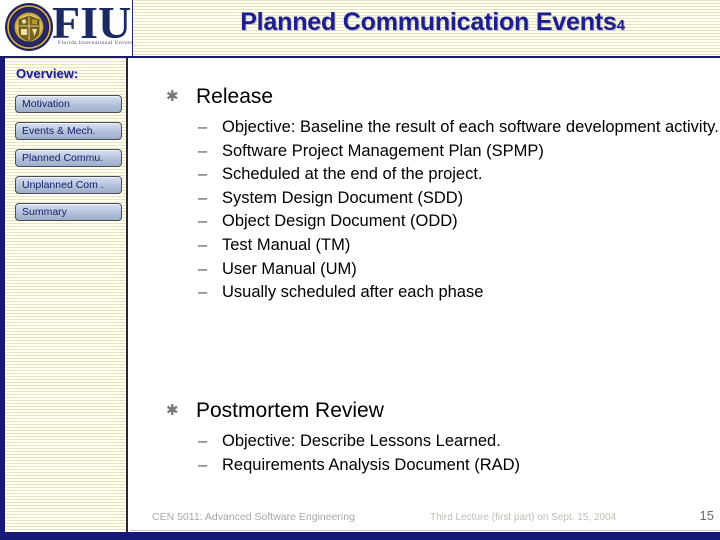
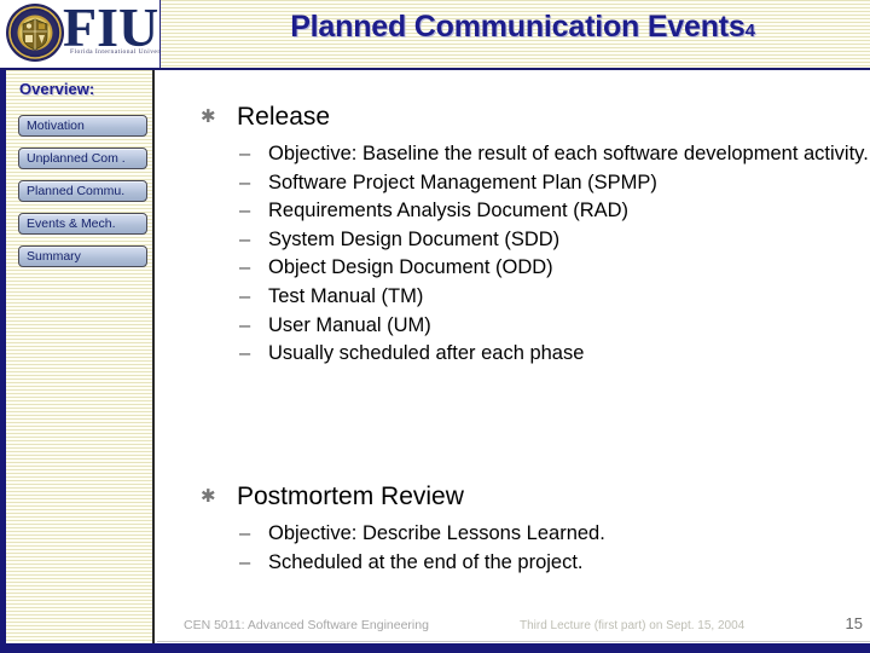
  Planned Communication Events4
  FIU
  Overview:
  Motivation
- Events & Mech.
+ Unplanned Com .
  Planned Commu.
- Unplanned Com .
+ Events & Mech.
  Summary
  ✱
  Release
  –
  Objective: Baseline the result of each software development activity.
  –
  Software Project Management Plan (SPMP)
  –
- Scheduled at the end of the project.
+ Requirements Analysis Document (RAD)
  –
  System Design Document (SDD)
  –
  Object Design Document (ODD)
  –
  Test Manual (TM)
  –
  User Manual (UM)
  –
  Usually scheduled after each phase
  ✱
  Postmortem Review
  –
  Objective: Describe Lessons Learned.
  –
- Requirements Analysis Document (RAD)
+ Scheduled at the end of the project.
  CEN 5011: Advanced Software Engineering
  Third Lecture (first part) on Sept. 15, 2004
  15
